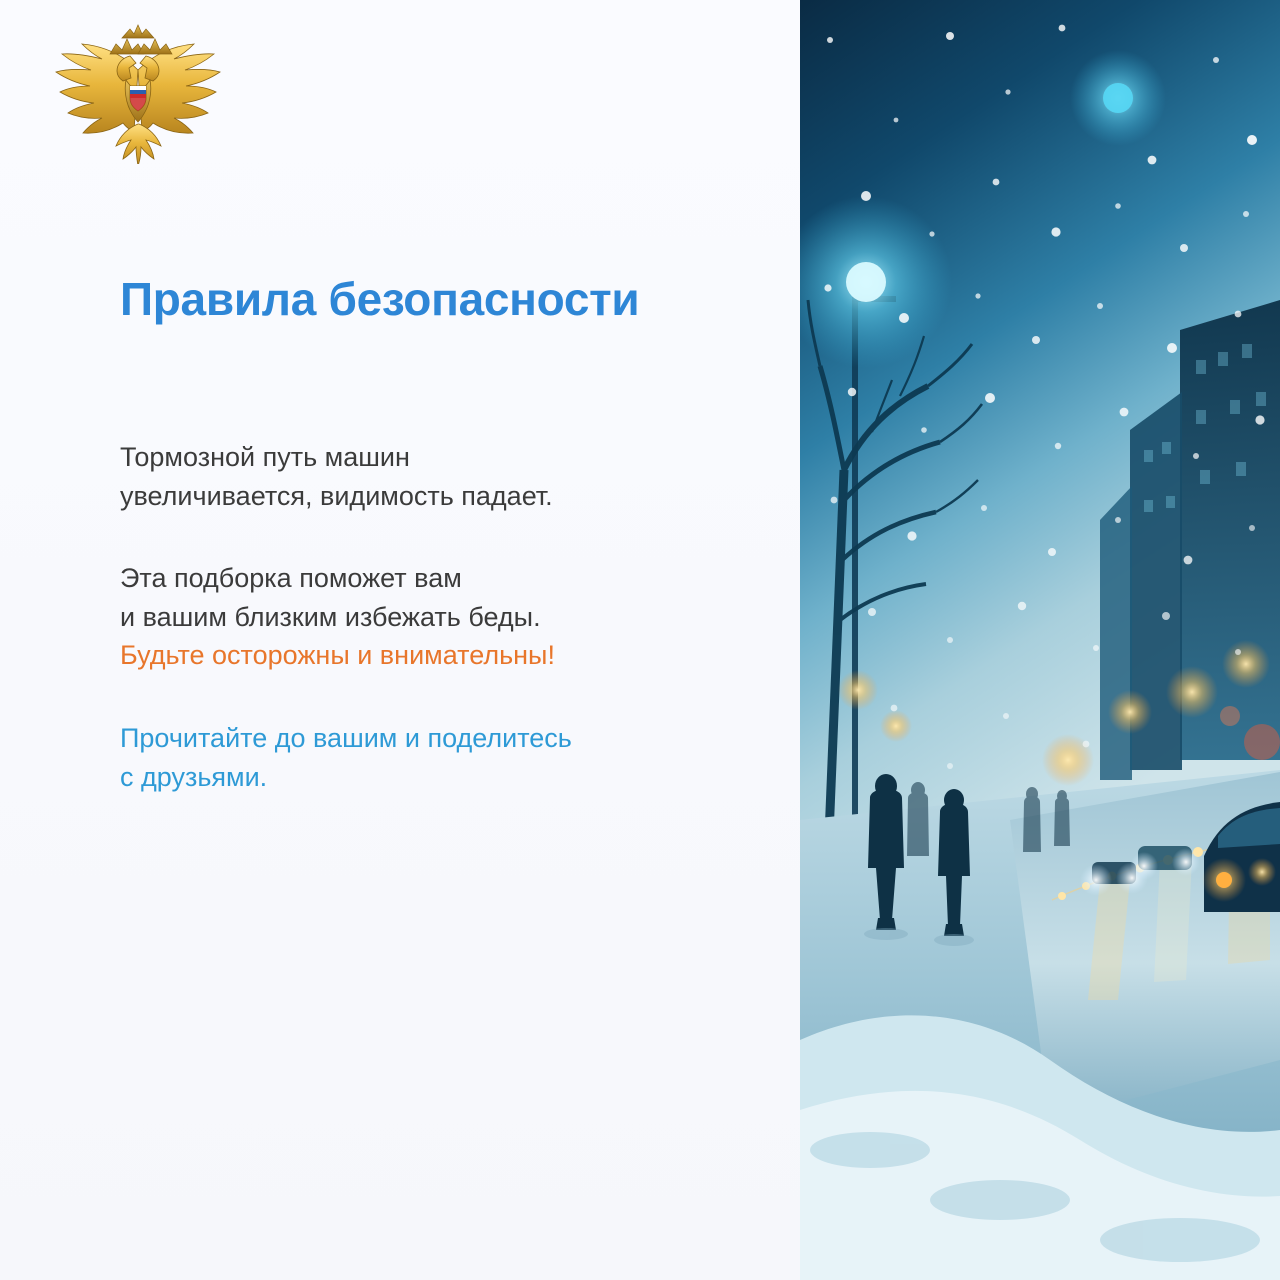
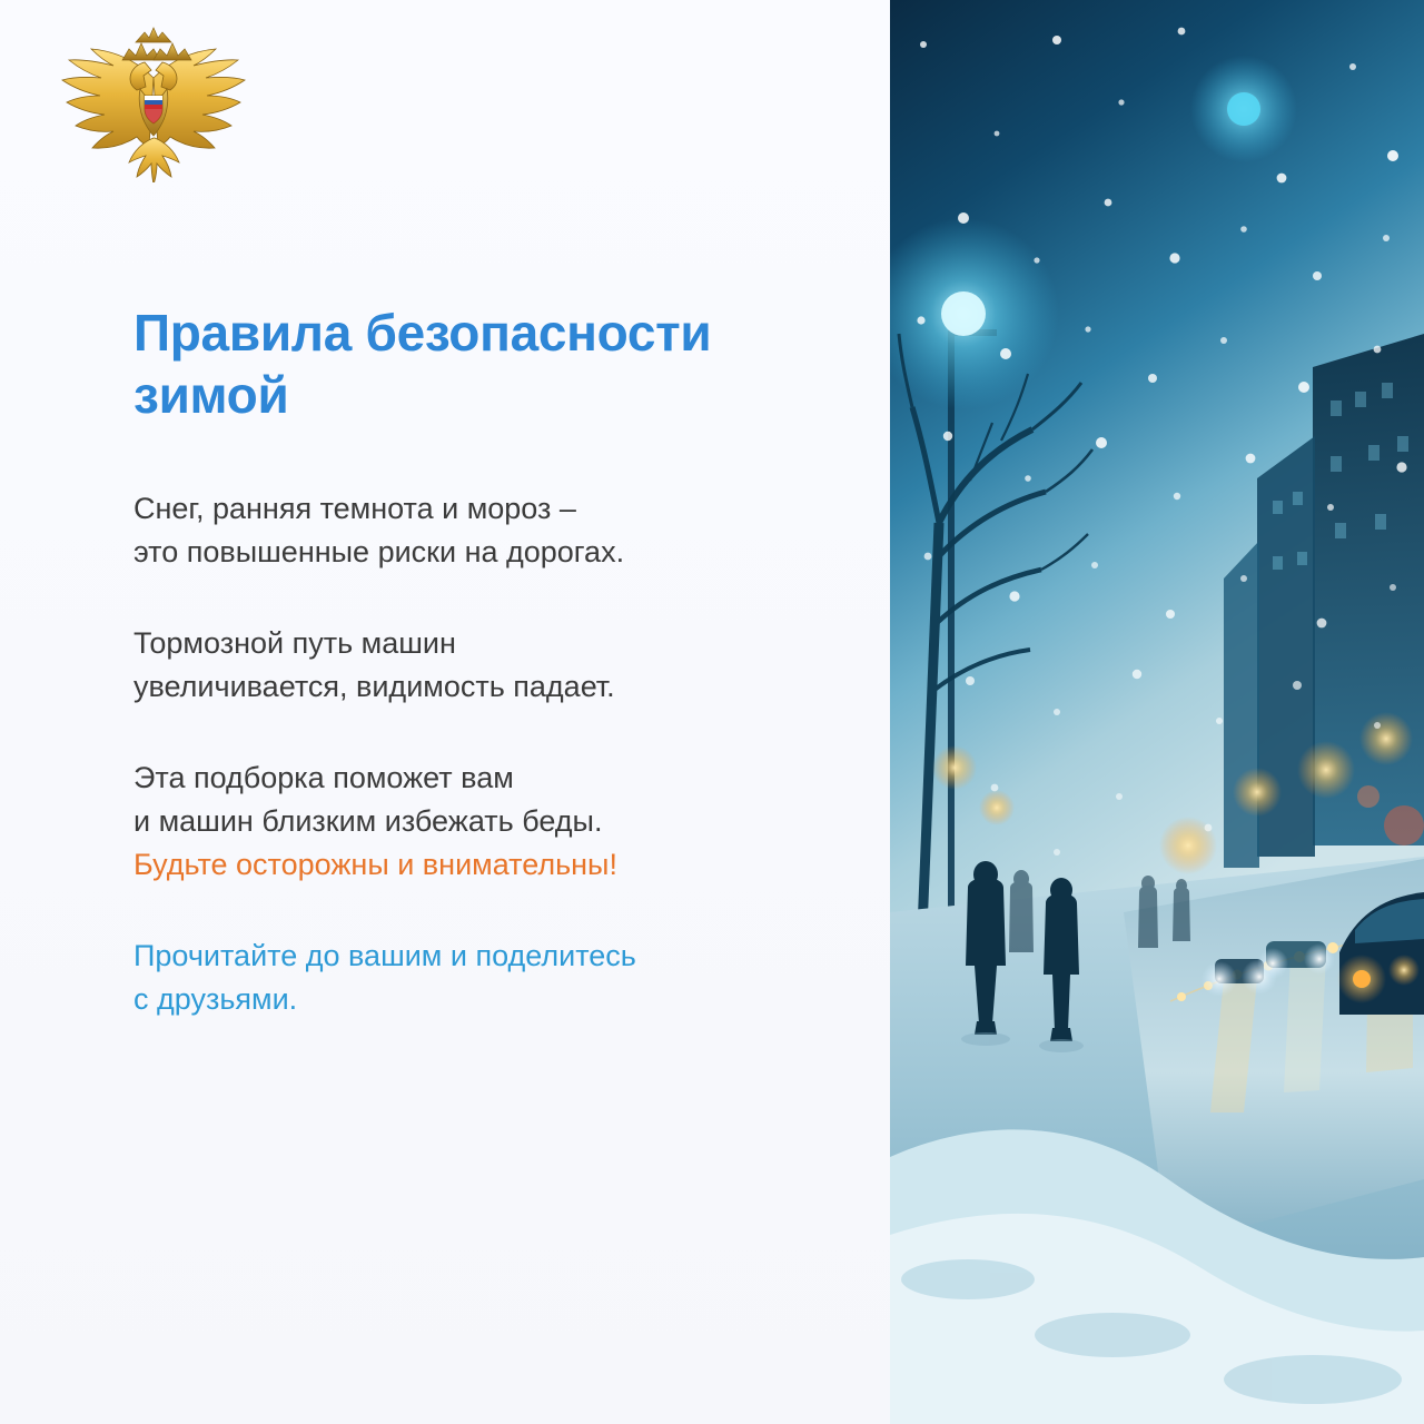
  Правила безопасности
+ зимой
+ Снег, ранняя темнота и мороз –
+ это повышенные риски на дорогах.
  Тормозной путь машин
  увеличивается, видимость падает.
  Эта подборка поможет вам
- и вашим близким избежать беды.
+ и машин близким избежать беды.
  Будьте осторожны и внимательны!
  Прочитайте до вашим и поделитесь
  с друзьями.
